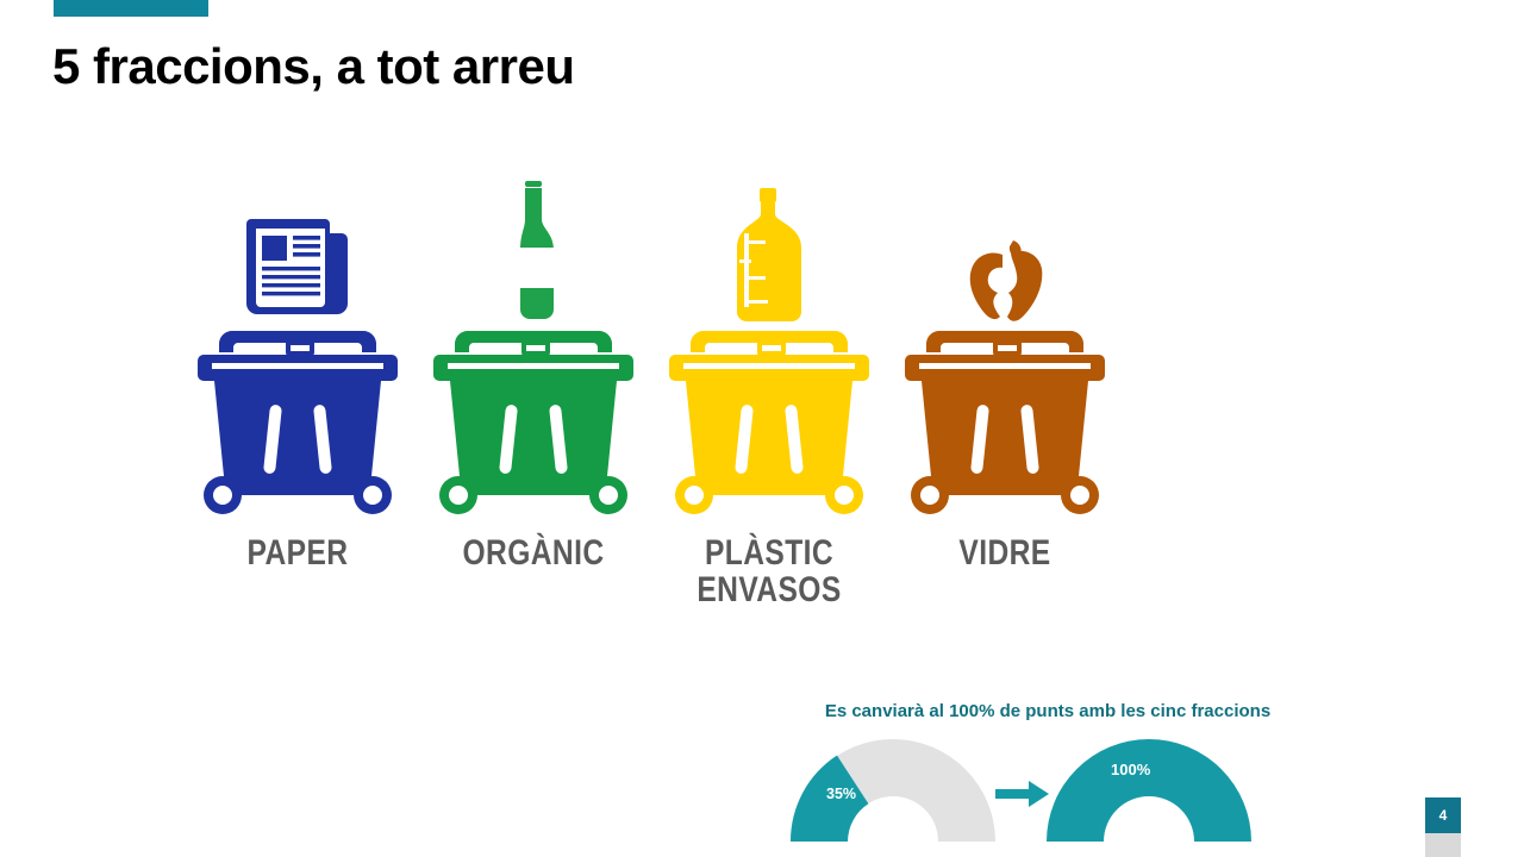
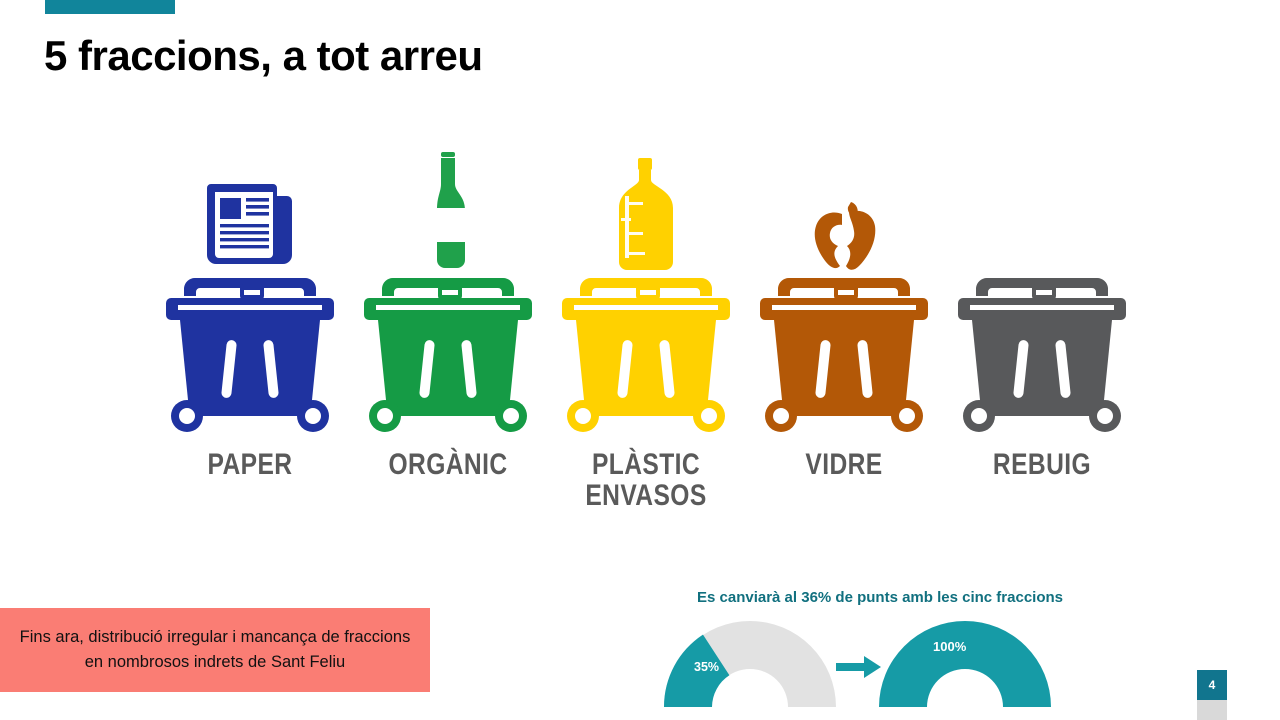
  5 fraccions, a tot arreu
  PAPER
  ORGÀNIC
  PLÀSTIC
  ENVASOS
  VIDRE
+ REBUIG
+ Fins ara, distribució irregular i mancança de fraccions en nombrosos indrets de Sant Feliu
- Es canviarà al 100% de punts amb les cinc fraccions
+ Es canviarà al 36% de punts amb les cinc fraccions
  35%
  100%
  4
